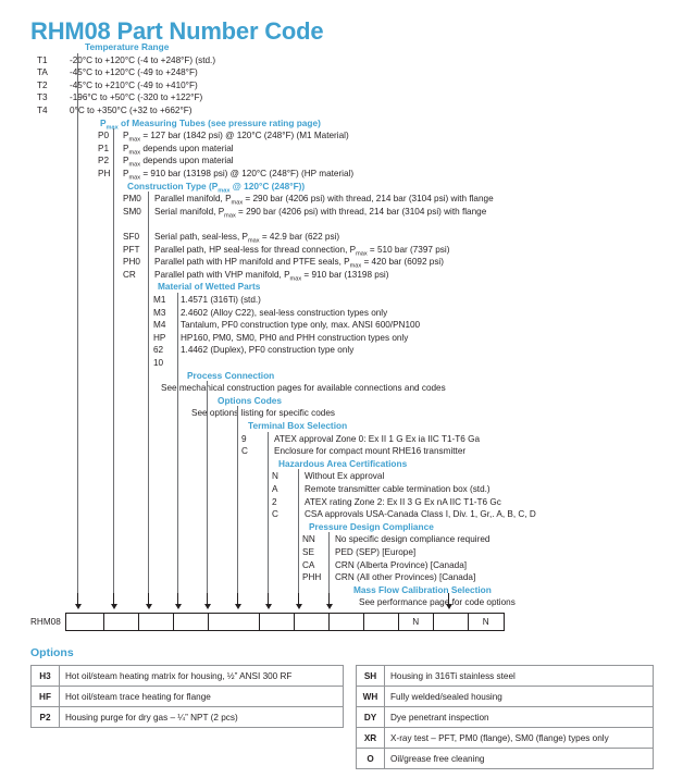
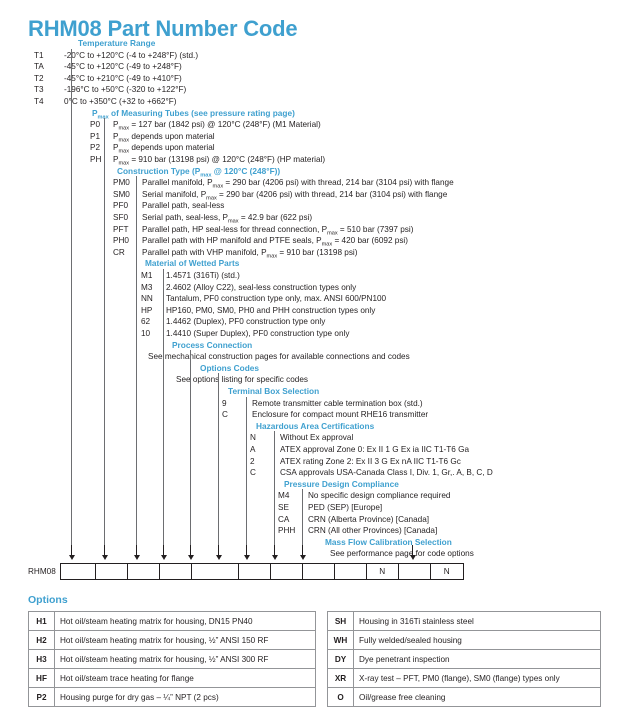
  RHM08 Part Number Code
  Temperature Range
  T1
  -20°C to +120°C (-4 to +248°F) (std.)
  TA
  -45°C to +120°C (-49 to +248°F)
  T2
  -45°C to +210°C (-49 to +410°F)
  T3
  -196°C to +50°C (-320 to +122°F)
  T4
  0C to +350°C (+32 to +662°F)
  P of Measuring Tubes (see pressure rating page)
  P0
  P = 127 bar (1842 psi) @ 120°C (248°F) (M1 Material)
  P1
  P depends upon material
  P2
  P depends upon material
  PH
  P = 910 bar (13198 psi) @ 120°C (248°F) (HP material)
  Construction Type (P @ 120°C (248°F))
  PM0
  Parallel manifold, P = 290 bar (4206 psi) with thread, 214 bar (3104 psi) with flange
  SM0
  Serial manifold, P = 290 bar (4206 psi) with thread, 214 bar (3104 psi) with flange
+ PF0
+ Parallel path, seal-less
  SF0
  Serial path, seal-less, P = 42.9 bar (622 psi)
  PFT
  Parallel path, HP seal-less for thread connection, P = 510 bar (7397 psi)
  PH0
  Parallel path with HP manifold and PTFE seals, P = 420 bar (6092 psi)
  CR
  Parallel path with VHP manifold, P = 910 bar (13198 psi)
  Material of Wetted Parts
  M1
  1.4571 (316Ti) (std.)
  M3
  2.4602 (Alloy C22), seal-less construction types only
- M4
+ NN
  Tantalum, PF0 construction type only, max. ANSI 600/PN100
  HP
  HP160, PM0, SM0, PH0 and PHH construction types only
  62
  1.4462 (Duplex), PF0 construction type only
  10
+ 1.4410 (Super Duplex), PF0 construction type only
  Process Connection
  See mechanical construction pages for available connections and codes
  Options Codes
  See option listing for specific codes
  Terminal Box Selection
  9
- ATEX approval Zone 0: Ex II 1 G Ex ia IIC T1-T6 Ga
+ Remote transmitter cable termination box (std.)
  C
  Enclosure for compact mount RHE16 transmitter
  Hazardous Area Certifications
  N
  Without Ex approval
  A
- Remote transmitter cable termination box (std.)
+ ATEX approval Zone 0: Ex II 1 G Ex ia IIC T1-T6 Ga
  2
  ATEX rating Zone 2: Ex II 3 G Ex nA IIC T1-T6 Gc
  C
  CSA approvals USA-Canada Class I, Div. 1, Gr,. A, B, C, D
  Pressure Design Compliance
- NN
+ M4
  No specific design compliance required
  SE
  PED (SEP) [Europe]
  CA
  CRN (Alberta Province) [Canada]
  PHH
  CRN (All other Provinces) [Canada]
  Mass Flow Calibration Selection
  See performance pag for code options
  RHM08
  N
  N
  Options
+ H1	Hot oil/steam heating matrix for housing, DN15 PN40
+ H2	Hot oil/steam heating matrix for housing, ½” ANSI 150 RF
  H3	Hot oil/steam heating matrix for housing, ½” ANSI 300 RF
  HF	Hot oil/steam trace heating for flange
  P2	Housing purge for dry gas – ¼” NPT (2 pcs)
  SH	Housing in 316Ti stainless steel
  WH	Fully welded/sealed housing
  DY	Dye penetrant inspection
  XR	X-ray test – PFT, PM0 (flange), SM0 (flange) types only
  O	Oil/grease free cleaning
